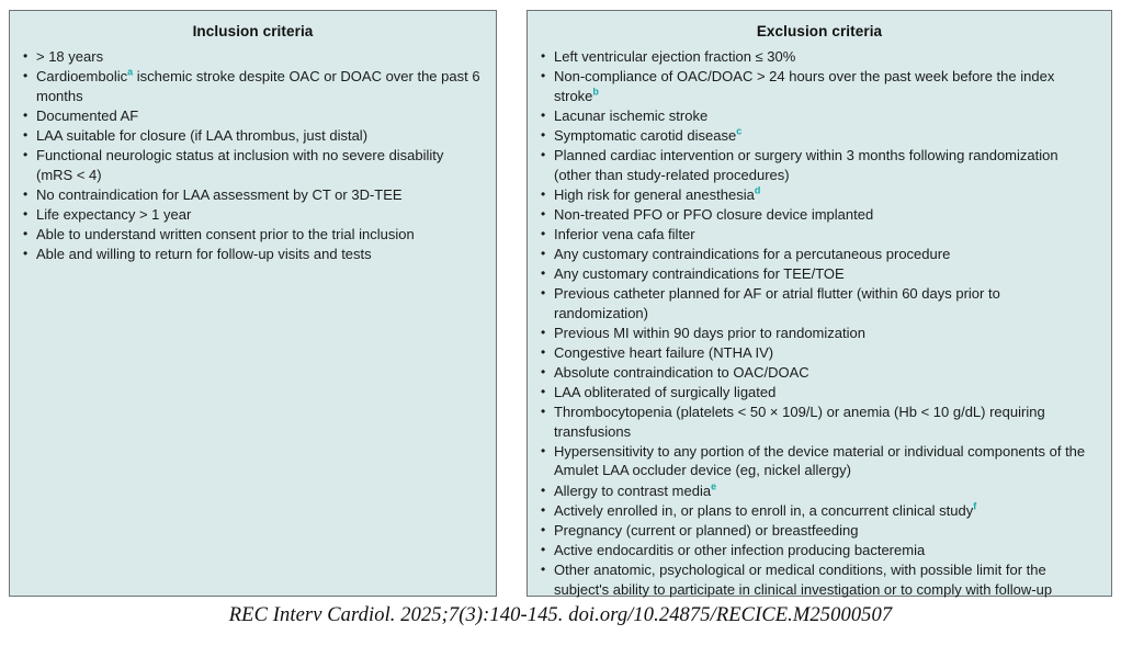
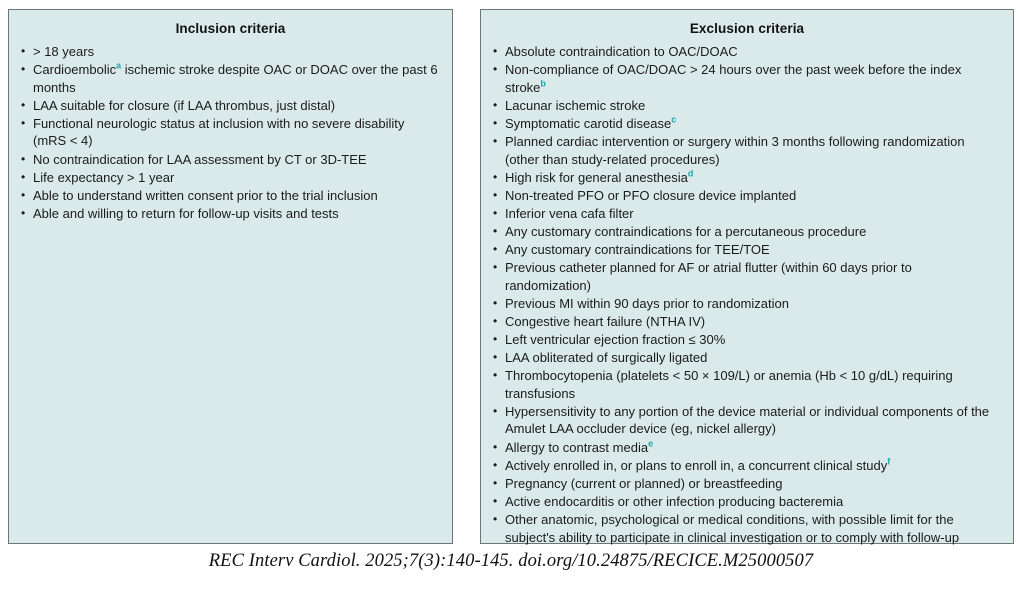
  Inclusion criteria
  > 18 years
  Cardioembolica ischemic stroke despite OAC or DOAC over the past 6 months
- Documented AF
  LAA suitable for closure (if LAA thrombus, just distal)
  Functional neurologic status at inclusion with no severe disability (mRS < 4)
  No contraindication for LAA assessment by CT or 3D-TEE
  Life expectancy > 1 year
  Able to understand written consent prior to the trial inclusion
  Able and willing to return for follow-up visits and tests
  Exclusion criteria
- Left ventricular ejection fraction ≤ 30%
+ Absolute contraindication to OAC/DOAC
  Non-compliance of OAC/DOAC > 24 hours over the past week before the index strokeb
  Lacunar ischemic stroke
  Symptomatic carotid diseasec
  Planned cardiac intervention or surgery within 3 months following randomization (other than study-related procedures)
  High risk for general anesthesiad
  Non-treated PFO or PFO closure device implanted
  Inferior vena cafa filter
  Any customary contraindications for a percutaneous procedure
  Any customary contraindications for TEE/TOE
  Previous catheter planned for AF or atrial flutter (within 60 days prior to randomization)
  Previous MI within 90 days prior to randomization
  Congestive heart failure (NTHA IV)
- Absolute contraindication to OAC/DOAC
+ Left ventricular ejection fraction ≤ 30%
  LAA obliterated of surgically ligated
  Thrombocytopenia (platelets < 50 × 109/L) or anemia (Hb < 10 g/dL) requiring transfusions
  Hypersensitivity to any portion of the device material or individual components of the Amulet LAA occluder device (eg, nickel allergy)
  Allergy to contrast mediae
  Actively enrolled in, or plans to enroll in, a concurrent clinical studyf
  Pregnancy (current or planned) or breastfeeding
  Active endocarditis or other infection producing bacteremia
  Other anatomic, psychological or medical conditions, with possible limit for the subject's ability to participate in clinical investigation or to comply with follow-up
  REC Interv Cardiol. 2025;7(3):140-145. doi.org/10.24875/RECICE.M25000507
